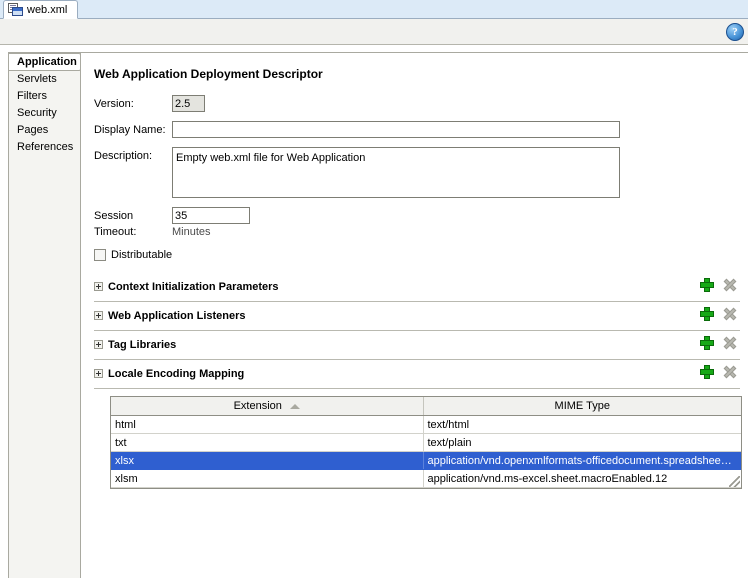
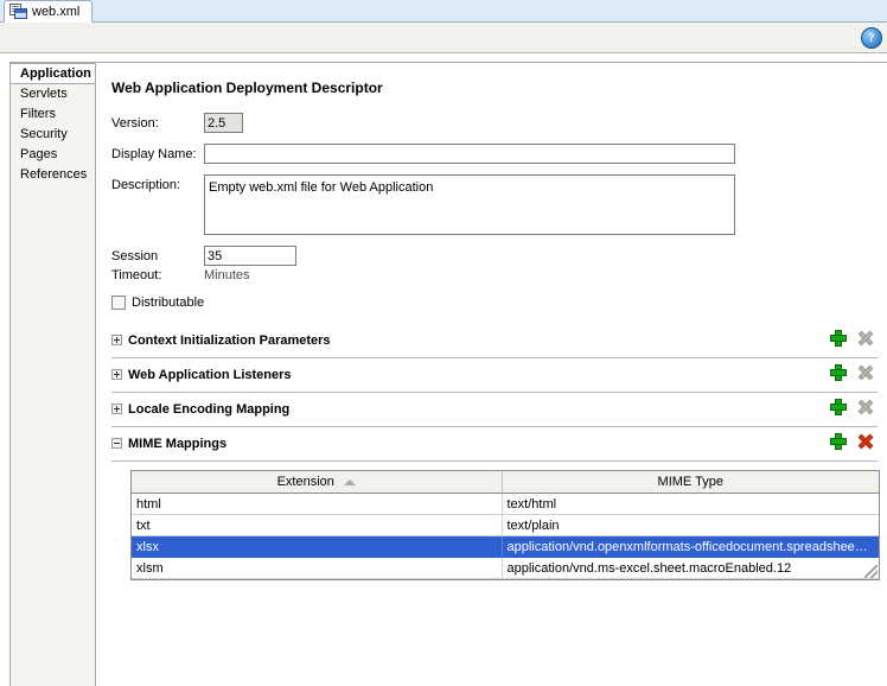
  web.xml
  ?
  Application
  Servlets
  Filters
  Security
  Pages
  References
  Web Application Deployment Descriptor
  Version:
  2.5
  Display Name:
  Description:
  Empty web.xml file for Web Application
  Session Timeout:
  35
  Minutes
  Distributable
  Context Initialization Parameters
  Web Application Listeners
- Tag Libraries
  Locale Encoding Mapping
+ MIME Mappings
  Extension	MIME Type
  html	text/html
  txt	text/plain
  xlsx	application/vnd.openxmlformats-officedocument.spreadshee…
  xlsm	application/vnd.ms-excel.sheet.macroEnabled.12
